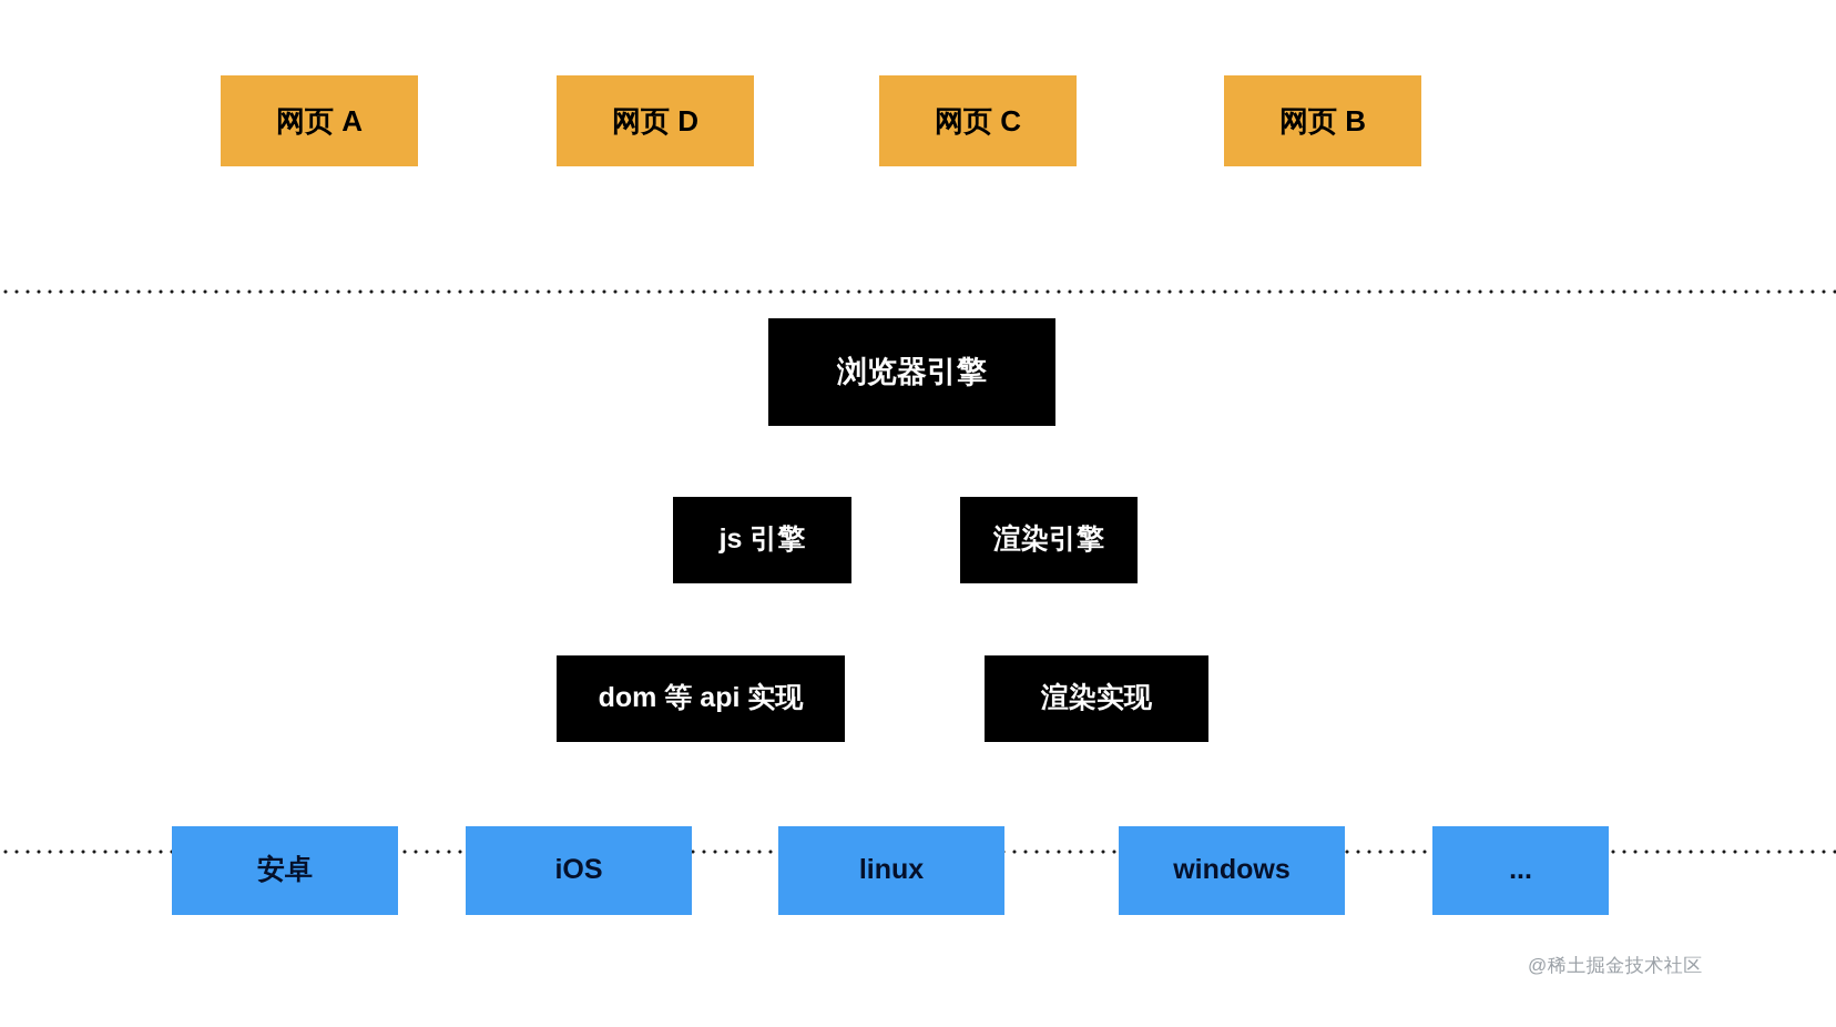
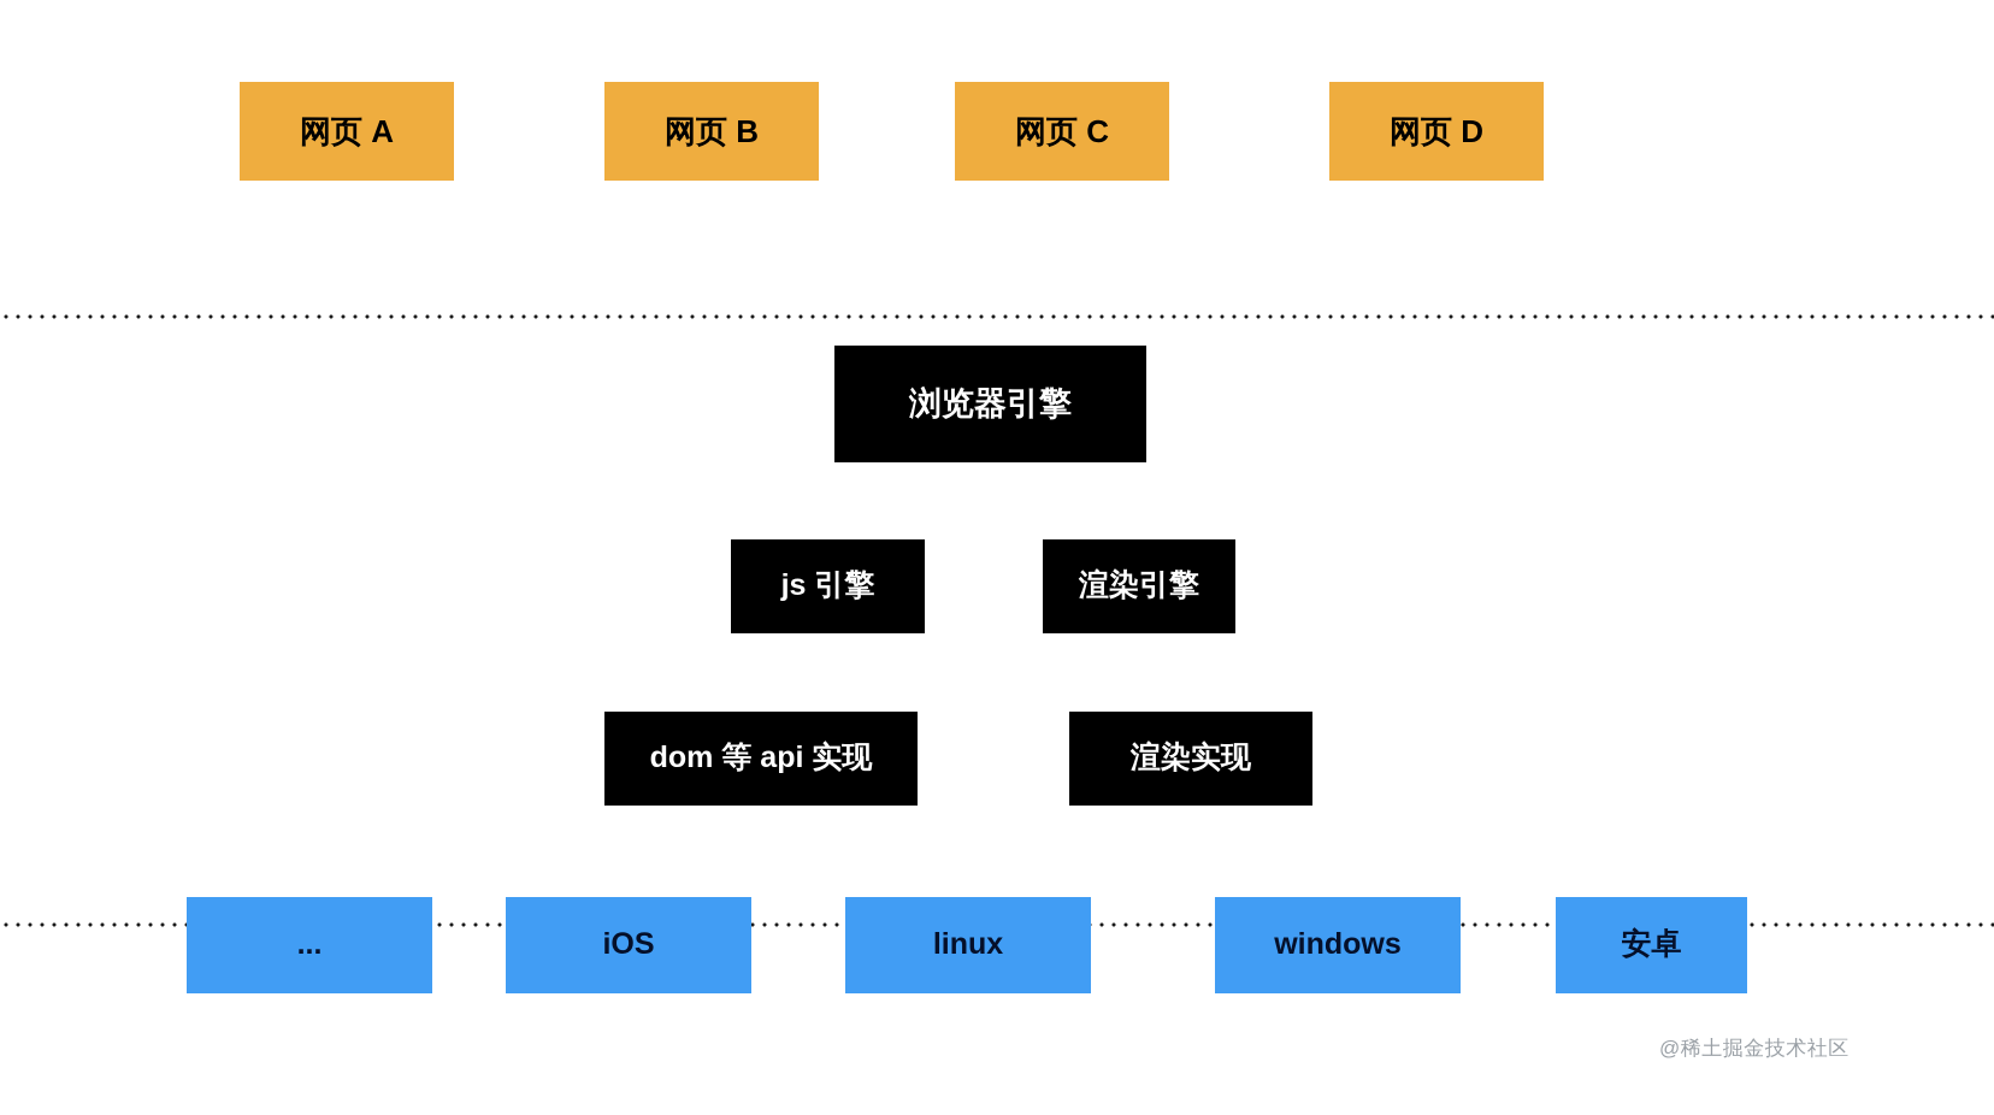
  网页 A
- 网页 D
+ 网页 B
  网页 C
- 网页 B
+ 网页 D
  浏览器引擎
  js 引擎
  渲染引擎
  dom 等 api 实现
  渲染实现
- 安卓
+ ...
  iOS
  linux
  windows
- ...
+ 安卓
  @稀土掘金技术社区
